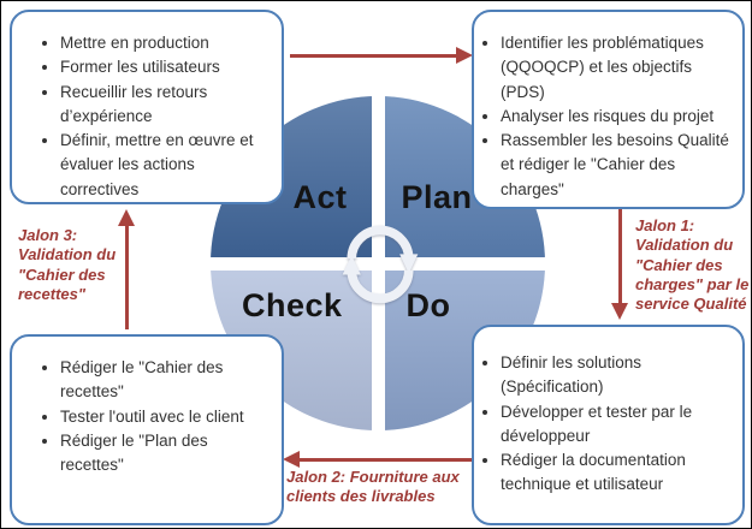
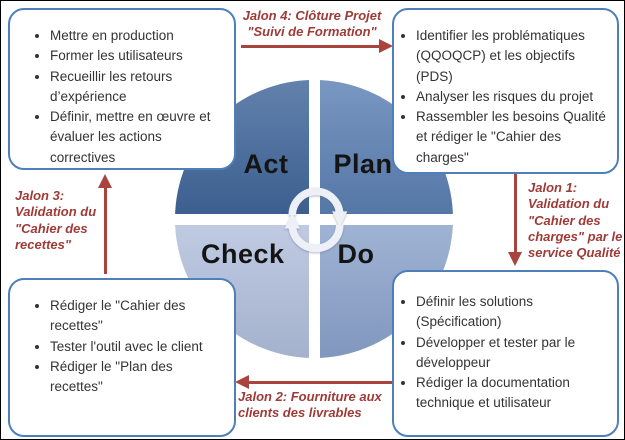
  Act
  Plan
  Check
  Do
  Mettre en production
  Former les utilisateurs
  Recueillir les retours d’expérience
  Définir, mettre en œuvre et évaluer les actions correctives
  Identifier les problématiques (QQOQCP) et les objectifs (PDS)
  Analyser les risques du projet
  Rassembler les besoins Qualité et rédiger le "Cahier des charges"
  Rédiger le "Cahier des recettes"
  Tester l'outil avec le client
  Rédiger le "Plan des recettes"
  Définir les solutions (Spécification)
  Développer et tester par le développeur
  Rédiger la documentation technique et utilisateur
+ Jalon 4: Clôture Projet
+ "Suivi de Formation"
  Jalon 1:
  Validation du
  "Cahier des
  charges" par le
  service Qualité
  Jalon 3:
  Validation du
  "Cahier des
  recettes"
  Jalon 2: Fourniture aux
  clients des livrables
